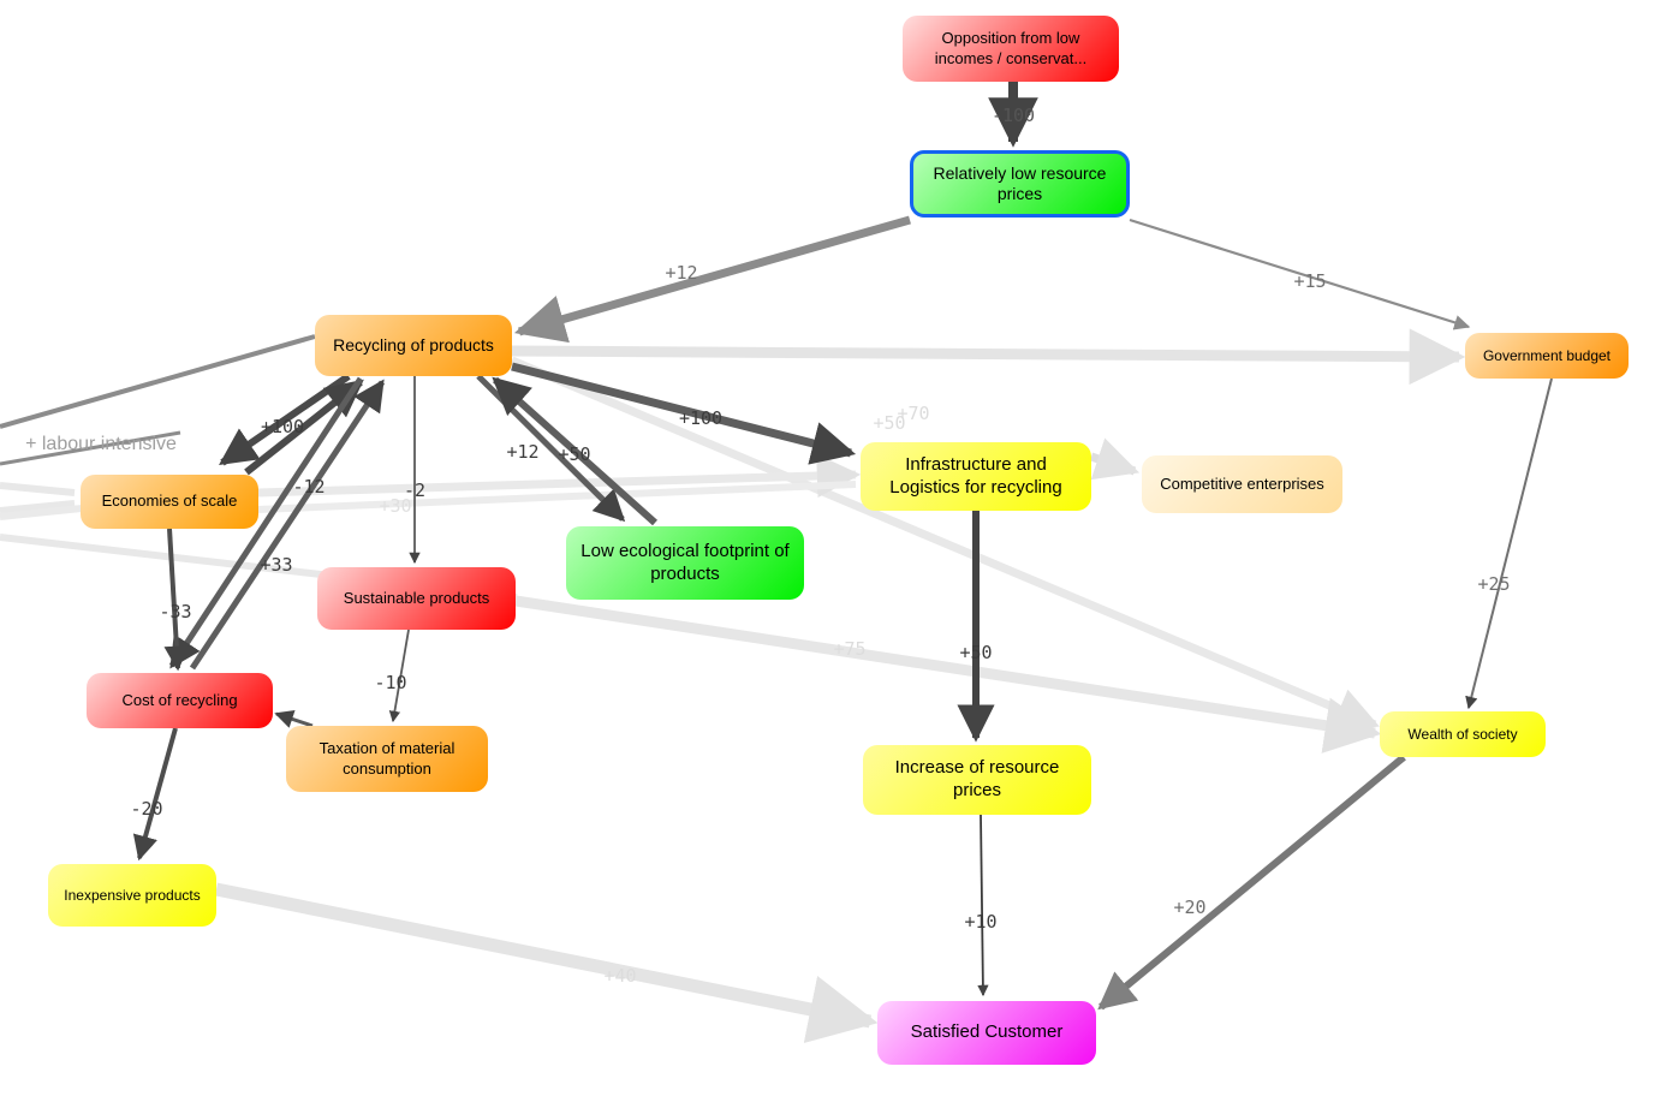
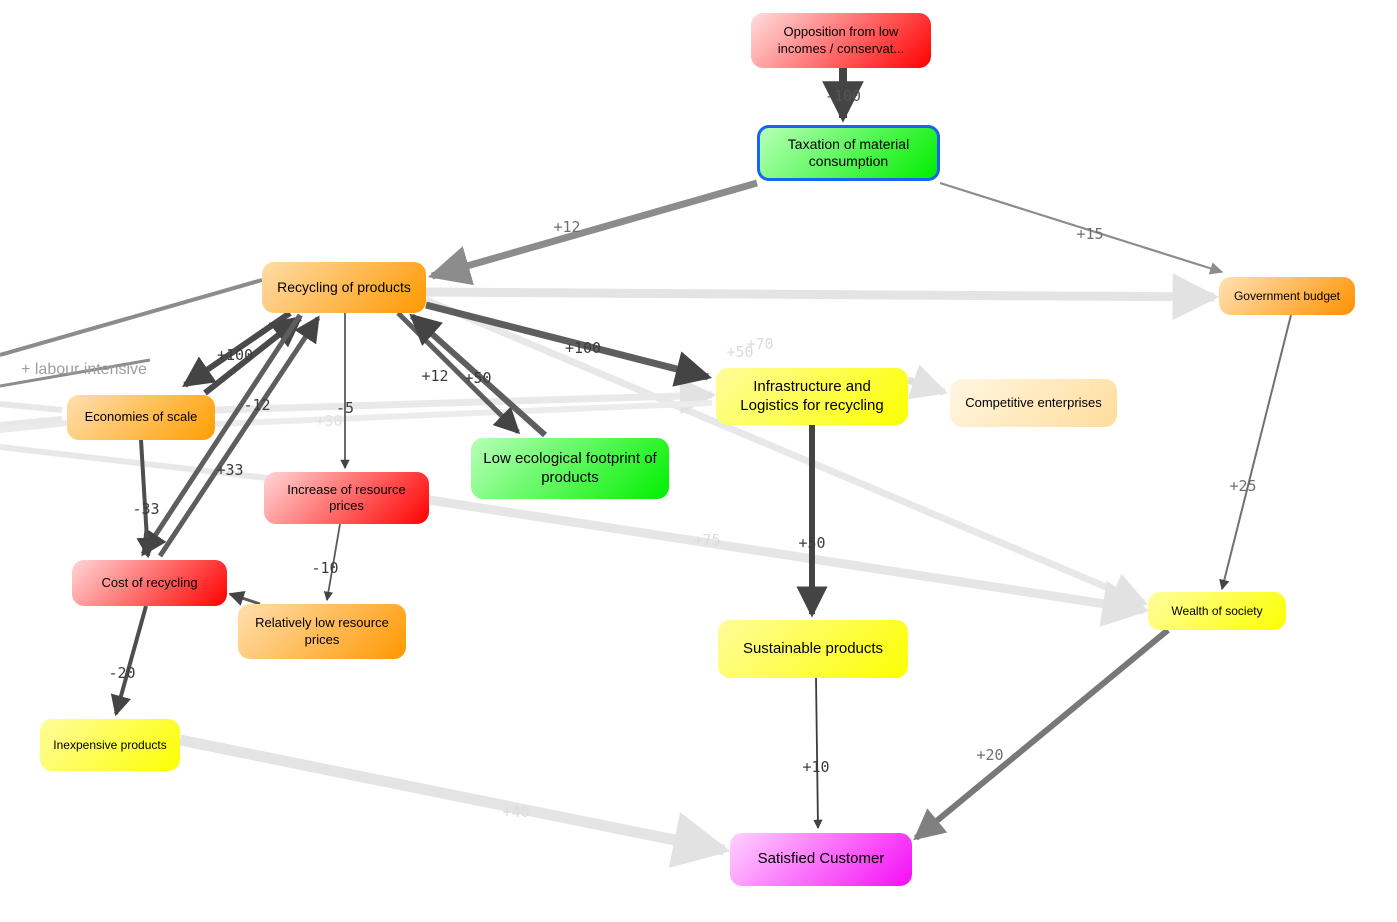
  Opposition from low incomes / conservat...
- Relatively low resource prices
+ Taxation of material consumption
  Recycling of products
  Government budget
  Economies of scale
  Infrastructure and Logistics for recycling
  Competitive enterprises
  Low ecological footprint of products
- Sustainable products
+ Increase of resource prices
  Cost of recycling
- Taxation of material consumption
+ Relatively low resource prices
- Increase of resource prices
+ Sustainable products
  Wealth of society
  Inexpensive products
  Satisfied Customer
  -100
  +12
  +15
  +100
  -12
- -2
+ -5
  +100
  +12
  +50
  +33
  -33
  +30
  +50
  +70
  -10
  -20
  +50
  +75
  +25
  +10
  +20
  +40
  + labour intensive
